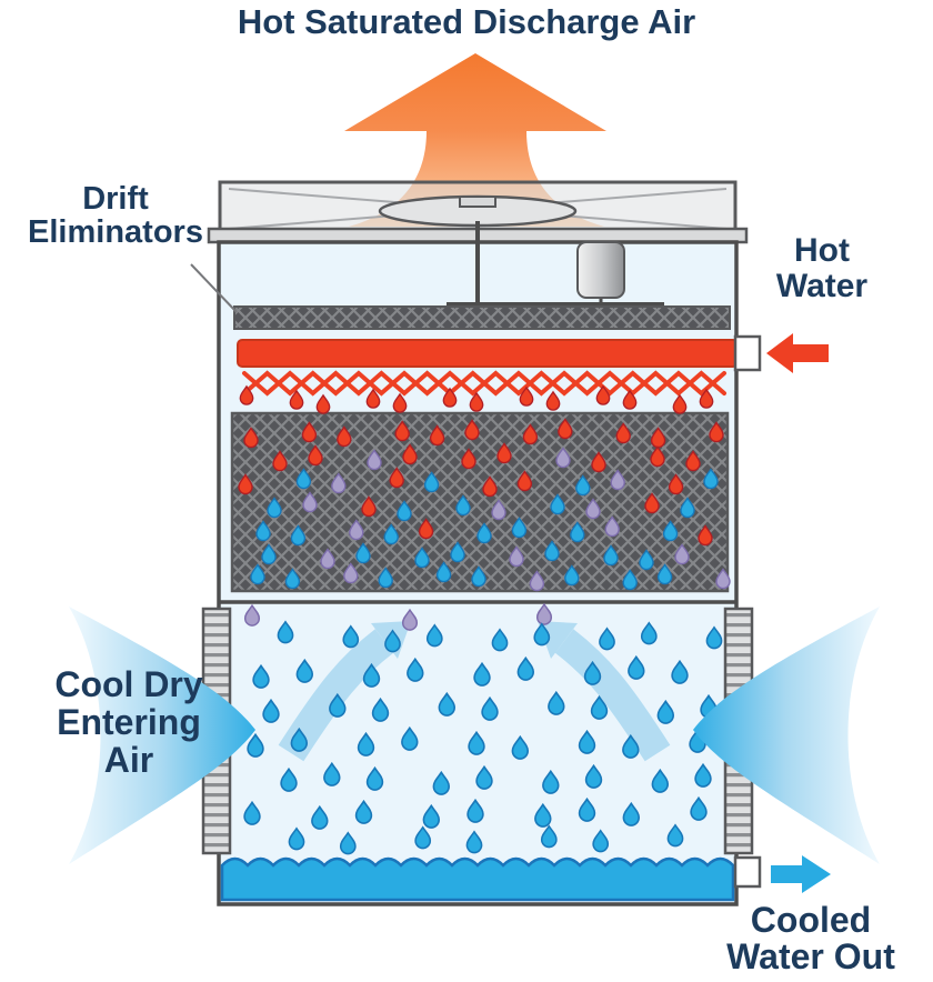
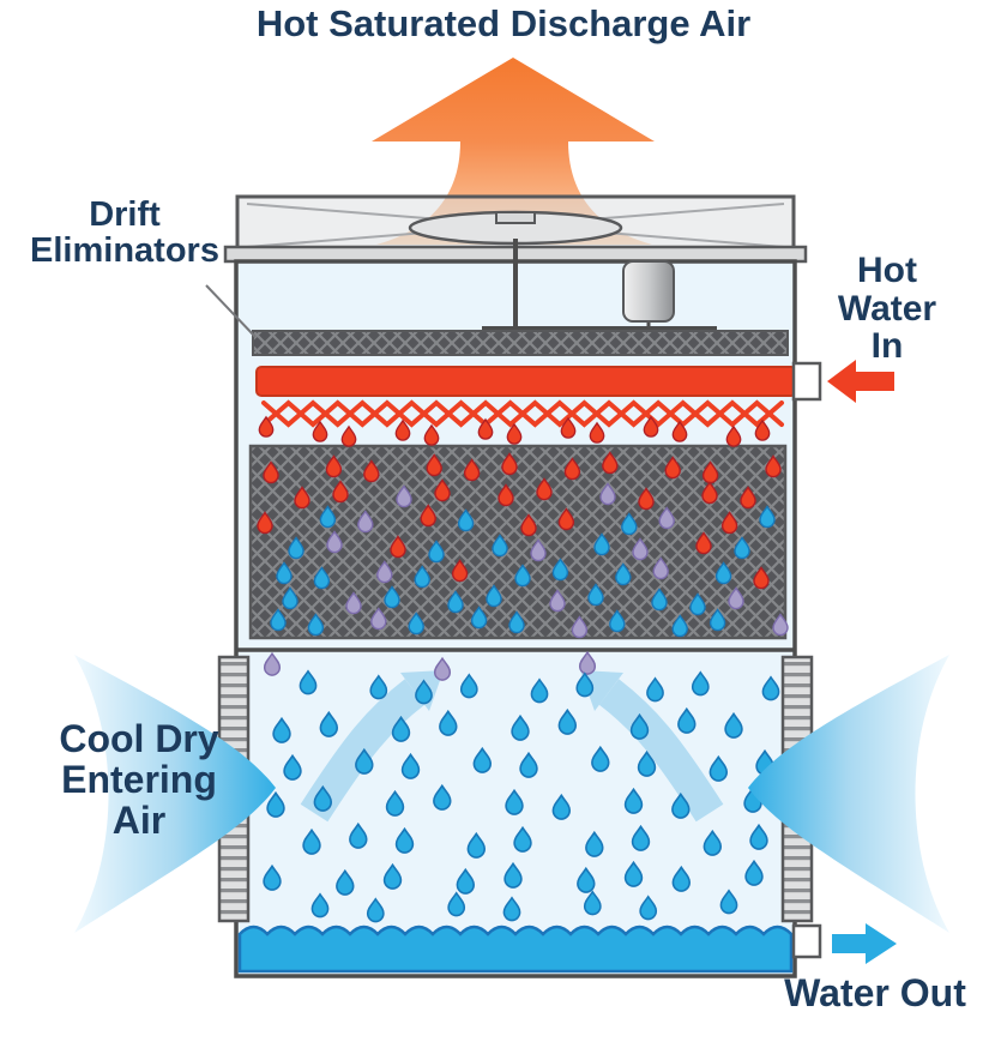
  Hot Saturated Discharge Air
  Drift
  Eliminators
  Hot
  Water
+ In
  Cool Dry
  Entering
  Air
- Cooled
  Water Out
